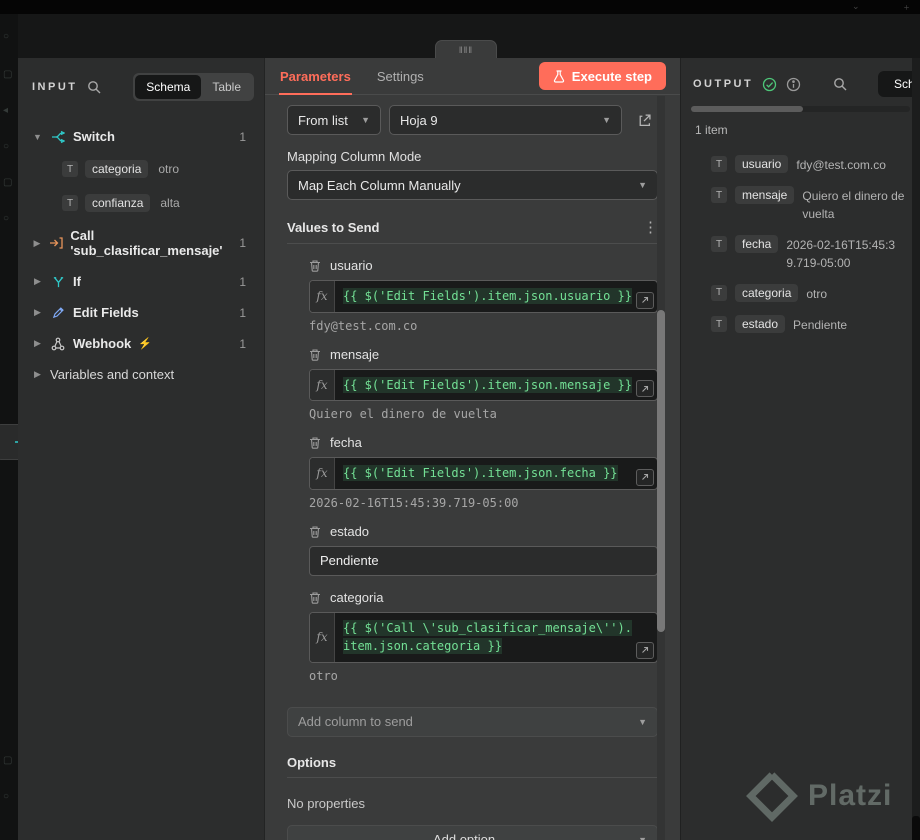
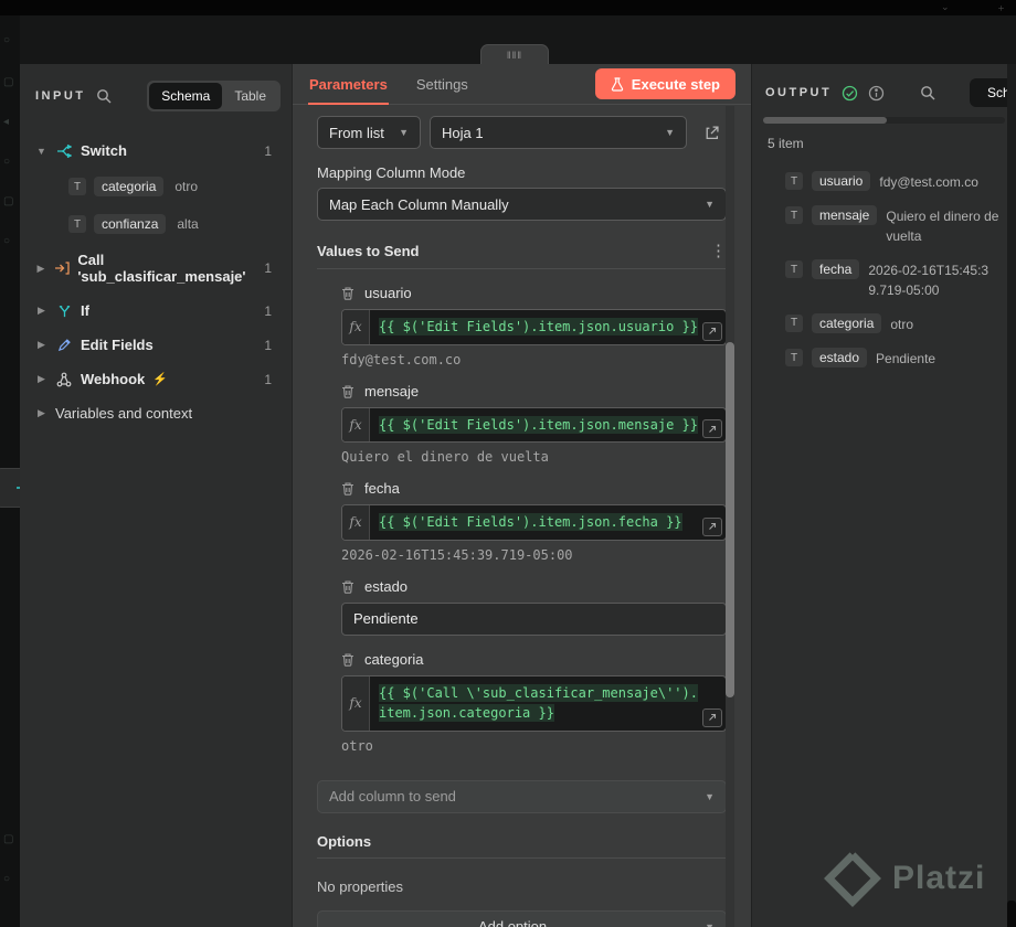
  ⌄
  ＋
  ▢
  ◂
  ▢
  ▢
  ‖‖‖
  INPUT
  Schema
  Table
  ▼
  Switch
  1
  T
  categoria
  otro
  T
  confianza
  alta
  ▶
  Call 'sub_clasificar_mensaje'
  1
  ▶
  If
  1
  ▶
  Edit Fields
  1
  ▶
  Webhook
  ⚡
  1
  ▶
  Variables and context
  Parameters
  Settings
  Execute step
  From list
  ▼
- Hoja 9
+ Hoja 1
  ▼
  Mapping Column Mode
  Map Each Column Manually
  ▼
  Values to Send
  ⋮
  usuario
  fx
  {{ $('Edit Fields').item.json.usuario }}
  fdy@test.com.co
  mensaje
  fx
  {{ $('Edit Fields').item.json.mensaje }}
  Quiero el dinero de vuelta
  fecha
  fx
  {{ $('Edit Fields').item.json.fecha }}
  2026-02-16T15:45:39.719-05:00
  estado
  Pendiente
  categoria
  fx
  {{ $('Call \'sub_clasificar_mensaje\'').item.json.categoria }}
  otro
  Add column to send
  ▼
  Options
  No properties
  OUTPUT
- 1 item
+ 5 item
  T
  usuario
  fdy@test.com.co
  T
  mensaje
  Quiero el dinero de vuelta
  T
  fecha
  2026-02-16T15:45:39.719-05:00
  T
  categoria
  otro
  T
  estado
  Pendiente
  Platzi
